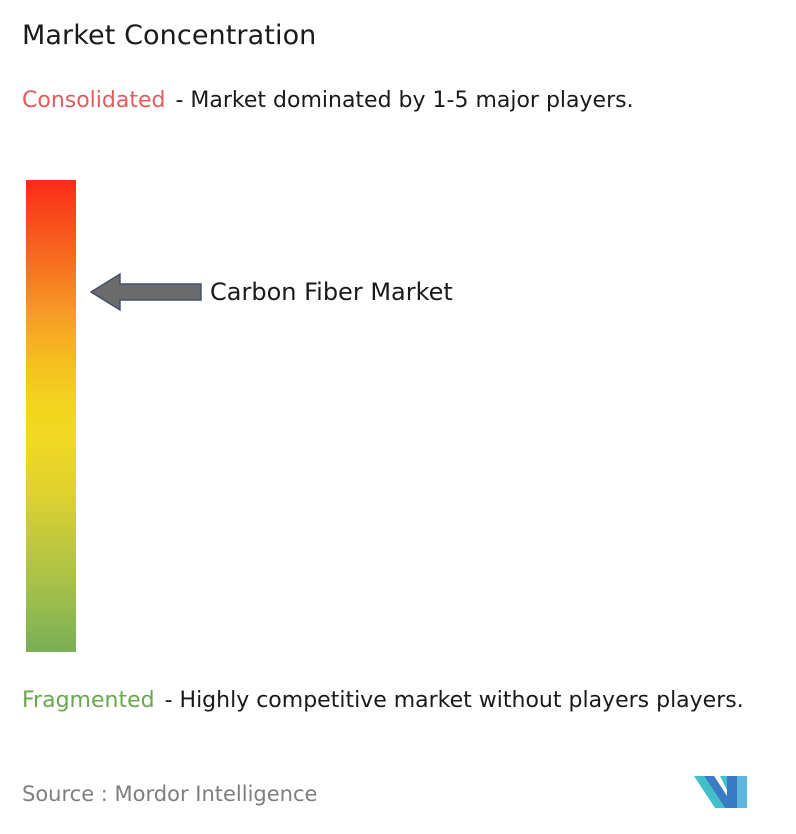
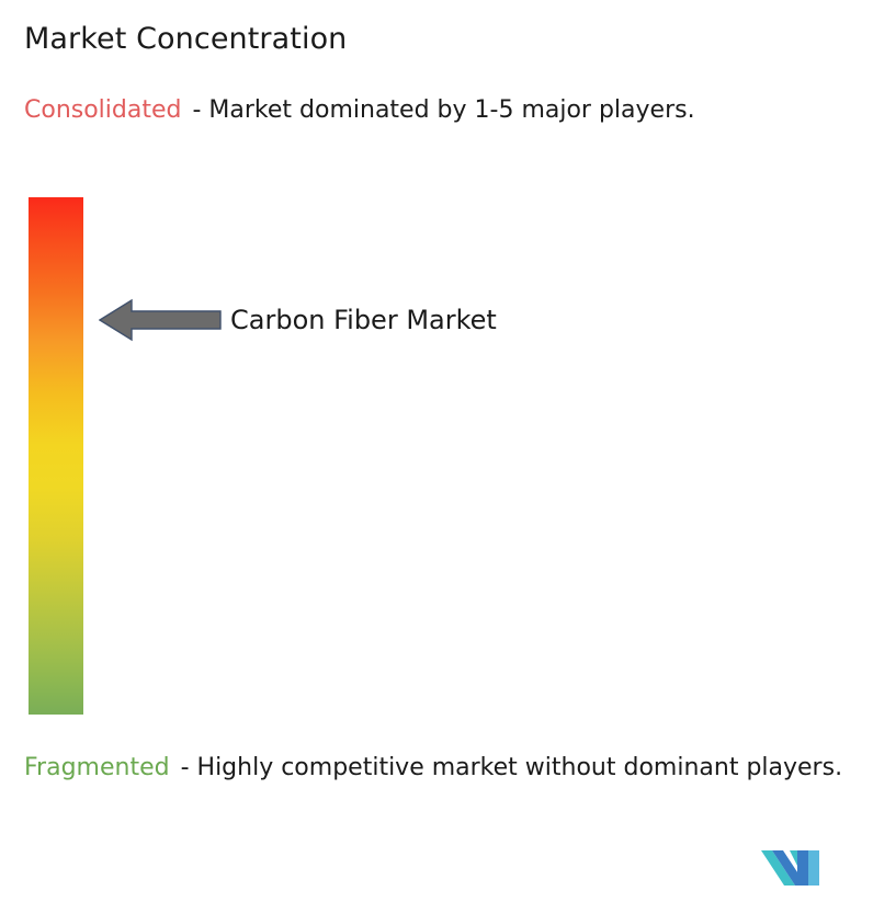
  Market Concentration
  Consolidated - Market dominated by 1-5 major players.
  Carbon Fiber Market
- Fragmented - Highly competitive market without players players.
+ Fragmented - Highly competitive market without dominant players.
- Source : Mordor Intelligence
